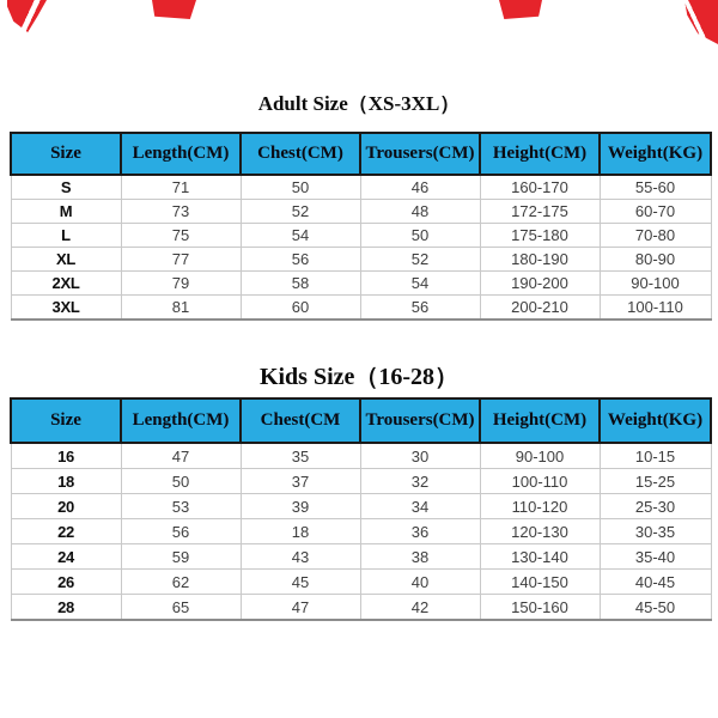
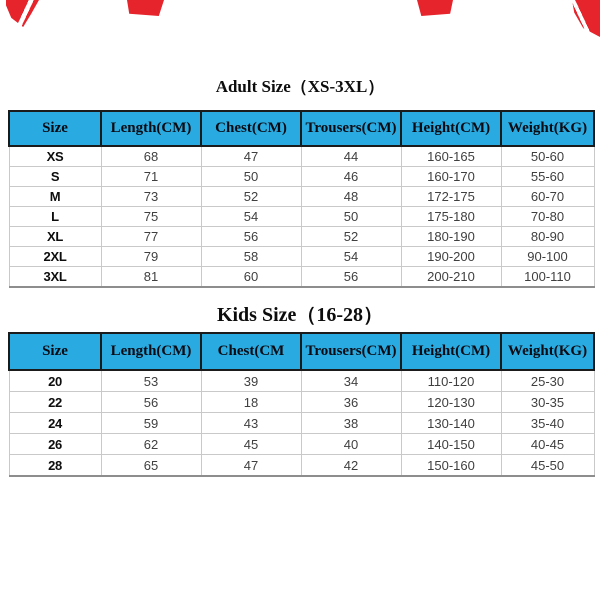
  Adult Size（XS-3XL）
  Size	Length(CM)	Chest(CM)	Trousers(CM)	Height(CM)	Weight(KG)
+ XS	68	47	44	160-165	50-60
  S	71	50	46	160-170	55-60
  M	73	52	48	172-175	60-70
  L	75	54	50	175-180	70-80
  XL	77	56	52	180-190	80-90
  2XL	79	58	54	190-200	90-100
  3XL	81	60	56	200-210	100-110
  Kids Size（16-28）
  Size	Length(CM)	Chest(CM	Trousers(CM)	Height(CM)	Weight(KG)
- 16	47	35	30	90-100	10-15
- 18	50	37	32	100-110	15-25
  20	53	39	34	110-120	25-30
  22	56	18	36	120-130	30-35
  24	59	43	38	130-140	35-40
  26	62	45	40	140-150	40-45
  28	65	47	42	150-160	45-50
